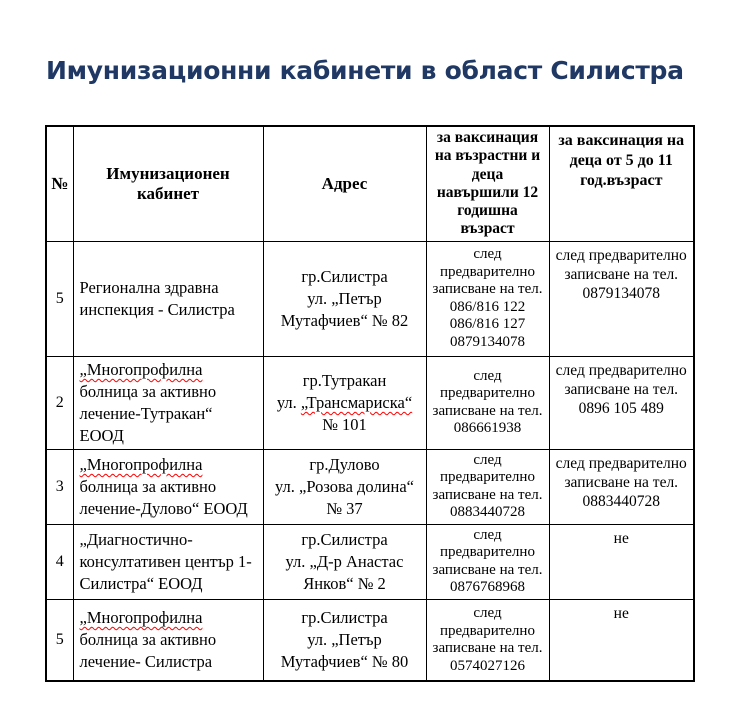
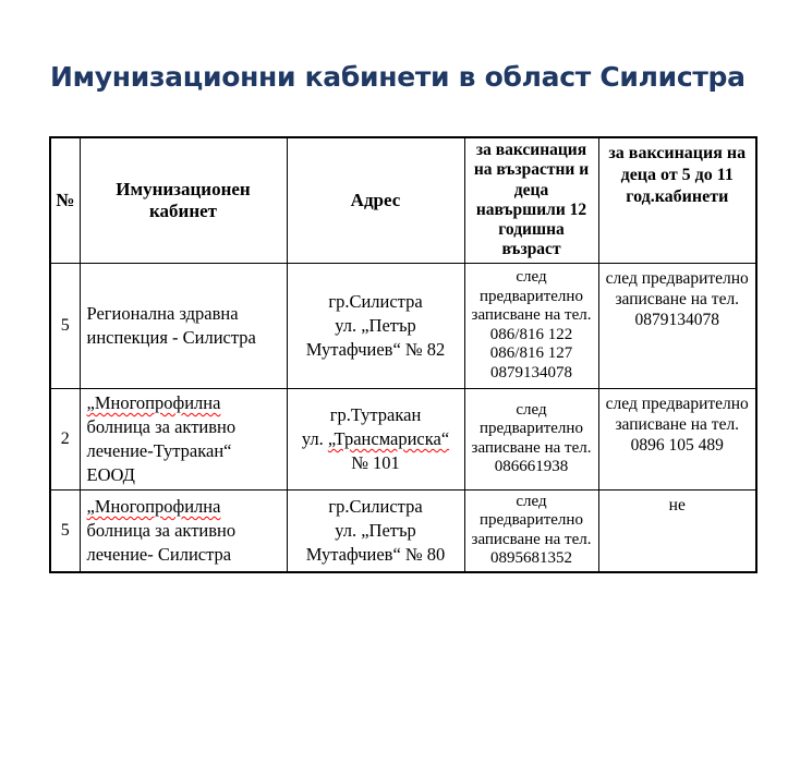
  Имунизационни кабинети в област Силистра
- №	Имунизационен кабинет	Адрес	за ваксинация на възрастни и деца навършили 12 годишна възраст	за ваксинация на деца от 5 до 11 год.възраст
+ №	Имунизационен кабинет	Адрес	за ваксинация на възрастни и деца навършили 12 годишна възраст	за ваксинация на деца от 5 до 11 год.кабинети
  5	Регионална здравна инспекция - Силистра	гр.Силистра ул. „Петър Мутафчиев“ № 82	след предварително записване на тел. 086/816 122 086/816 127 0879134078	след предварително записване на тел. 0879134078
  2	„Многопрофилна болница за активно лечение-Тутракан“ ЕООД	гр.Тутракан ул. „Трансмариска“ № 101	след предварително записване на тел. 086661938	след предварително записване на тел. 0896 105 489
- 3	„Многопрофилна болница за активно лечение-Дулово“ ЕООД	гр.Дулово ул. „Розова долина“ № 37	след предварително записване на тел. 0883440728	след предварително записване на тел. 0883440728
- 4	„Диагностично- консултативен център 1- Силистра“ ЕООД	гр.Силистра ул. „Д-р Анастас Янков“ № 2	след предварително записване на тел. 0876768968	не
- 5	„Многопрофилна болница за активно лечение- Силистра	гр.Силистра ул. „Петър Мутафчиев“ № 80	след предварително записване на тел. 0574027126	не
+ 5	„Многопрофилна болница за активно лечение- Силистра	гр.Силистра ул. „Петър Мутафчиев“ № 80	след предварително записване на тел. 0895681352	не
